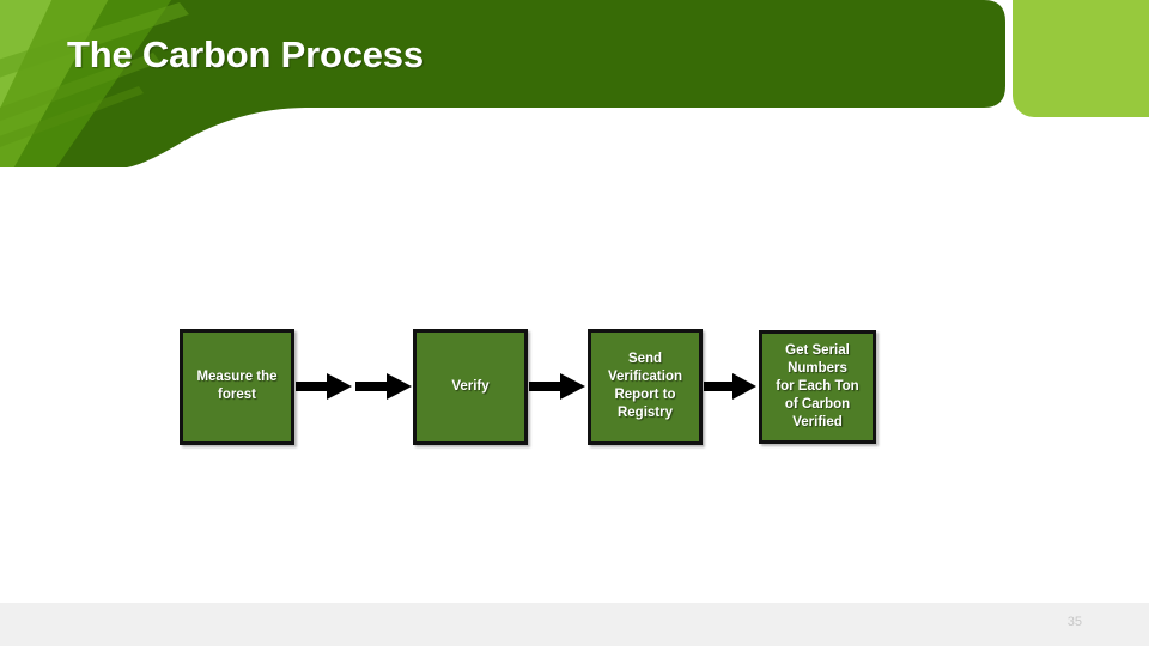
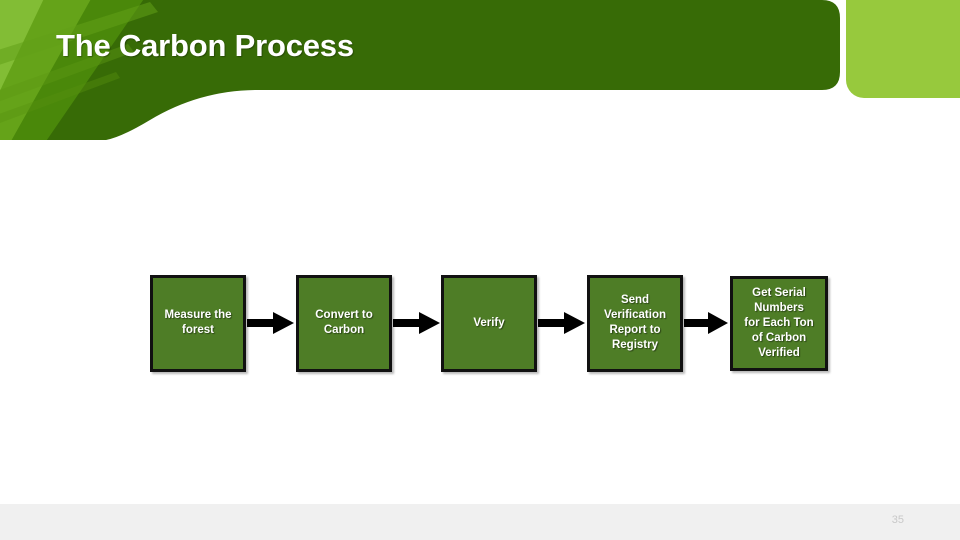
  The Carbon Process
  Measure the
  forest
+ Convert to
+ Carbon
  Verify
  Send
  Verification
  Report to
  Registry
  Get Serial
  Numbers
  for Each Ton
  of Carbon
  Verified
  35
